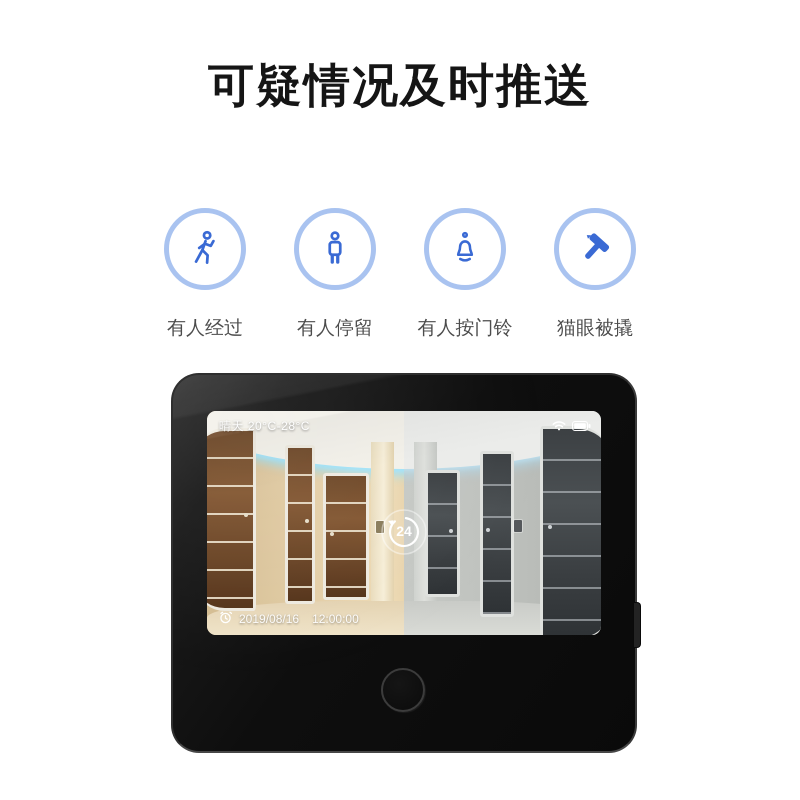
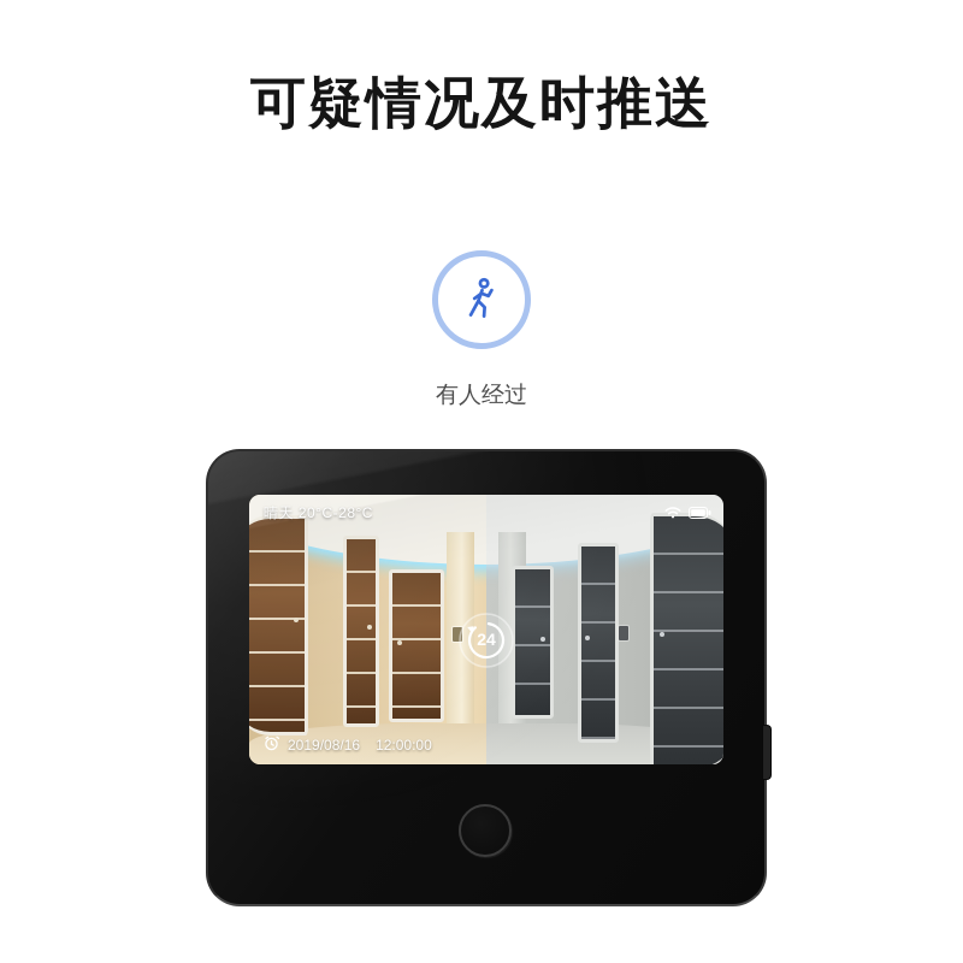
  可疑情况及时推送
  有人经过
- 有人停留
- 有人按门铃
- 猫眼被撬
